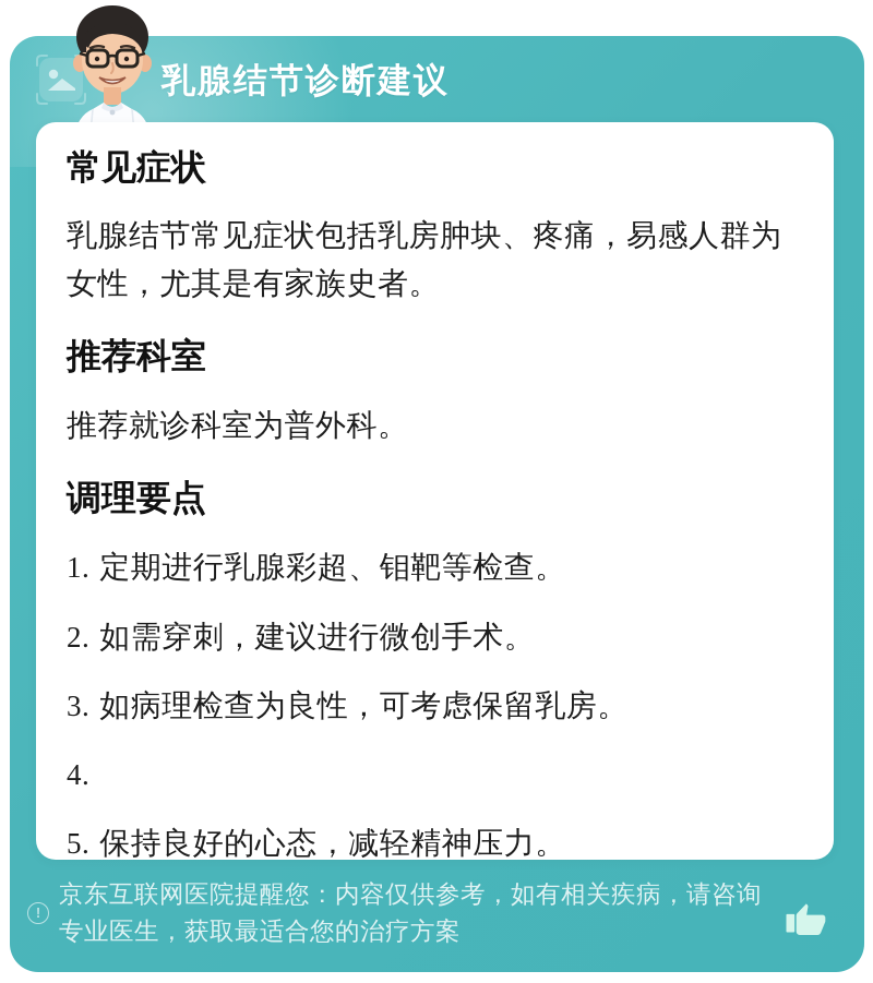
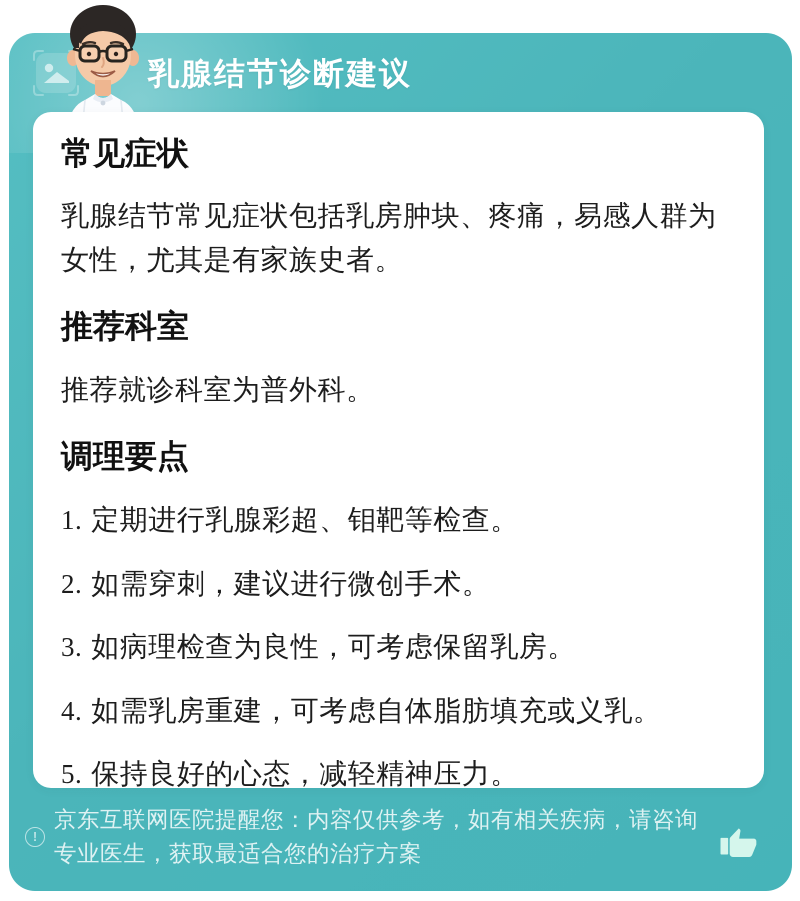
  乳腺结节诊断建议
  常见症状
  乳腺结节常见症状包括乳房肿块、疼痛，易感人群为女性，尤其是有家族史者。
  推荐科室
  推荐就诊科室为普外科。
  调理要点
  1.
  定期进行乳腺彩超、钼靶等检查。
  2.
  如需穿刺，建议进行微创手术。
  3.
  如病理检查为良性，可考虑保留乳房。
  4.
+ 如需乳房重建，可考虑自体脂肪填充或义乳。
  5.
  保持良好的心态，减轻精神压力。
  !
  京东互联网医院提醒您：内容仅供参考，如有相关疾病，请咨询专业医生，获取最适合您的治疗方案
